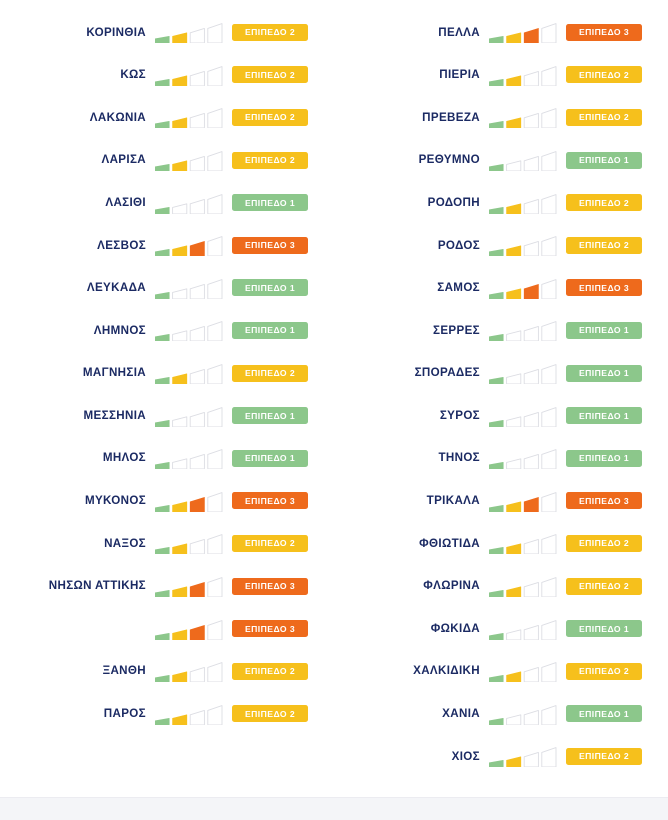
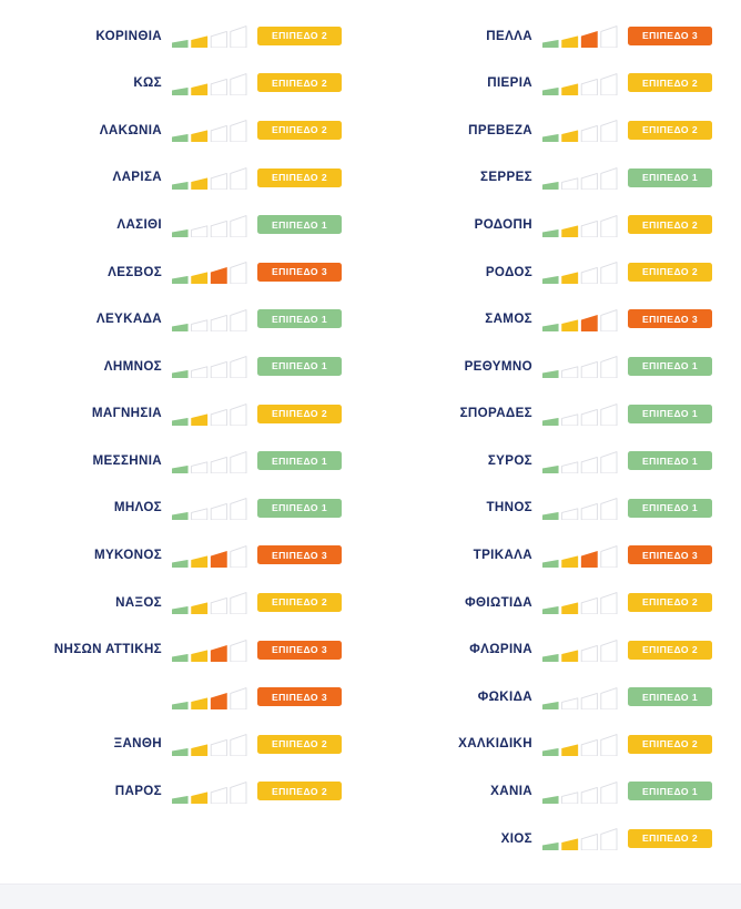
  ΚΟΡΙΝΘΙΑ
  ΕΠΙΠΕΔΟ 2
  ΚΩΣ
  ΕΠΙΠΕΔΟ 2
  ΛΑΚΩΝΙΑ
  ΕΠΙΠΕΔΟ 2
  ΛΑΡΙΣΑ
  ΕΠΙΠΕΔΟ 2
  ΛΑΣΙΘΙ
  ΕΠΙΠΕΔΟ 1
  ΛΕΣΒΟΣ
  ΕΠΙΠΕΔΟ 3
  ΛΕΥΚΑΔΑ
  ΕΠΙΠΕΔΟ 1
  ΛΗΜΝΟΣ
  ΕΠΙΠΕΔΟ 1
  ΜΑΓΝΗΣΙΑ
  ΕΠΙΠΕΔΟ 2
  ΜΕΣΣΗΝΙΑ
  ΕΠΙΠΕΔΟ 1
  ΜΗΛΟΣ
  ΕΠΙΠΕΔΟ 1
  ΜΥΚΟΝΟΣ
  ΕΠΙΠΕΔΟ 3
  ΝΑΞΟΣ
  ΕΠΙΠΕΔΟ 2
  ΝΗΣΩΝ ΑΤΤΙΚΗΣ
  ΕΠΙΠΕΔΟ 3
  ΕΠΙΠΕΔΟ 3
  ΞΑΝΘΗ
  ΕΠΙΠΕΔΟ 2
  ΠΑΡΟΣ
  ΕΠΙΠΕΔΟ 2
  ΠΕΛΛΑ
  ΕΠΙΠΕΔΟ 3
  ΠΙΕΡΙΑ
  ΕΠΙΠΕΔΟ 2
  ΠΡΕΒΕΖΑ
  ΕΠΙΠΕΔΟ 2
- ΡΕΘΥΜΝΟ
+ ΣΕΡΡΕΣ
  ΕΠΙΠΕΔΟ 1
  ΡΟΔΟΠΗ
  ΕΠΙΠΕΔΟ 2
  ΡΟΔΟΣ
  ΕΠΙΠΕΔΟ 2
  ΣΑΜΟΣ
  ΕΠΙΠΕΔΟ 3
- ΣΕΡΡΕΣ
+ ΡΕΘΥΜΝΟ
  ΕΠΙΠΕΔΟ 1
  ΣΠΟΡΑΔΕΣ
  ΕΠΙΠΕΔΟ 1
  ΣΥΡΟΣ
  ΕΠΙΠΕΔΟ 1
  ΤΗΝΟΣ
  ΕΠΙΠΕΔΟ 1
  ΤΡΙΚΑΛΑ
  ΕΠΙΠΕΔΟ 3
  ΦΘΙΩΤΙΔΑ
  ΕΠΙΠΕΔΟ 2
  ΦΛΩΡΙΝΑ
  ΕΠΙΠΕΔΟ 2
  ΦΩΚΙΔΑ
  ΕΠΙΠΕΔΟ 1
  ΧΑΛΚΙΔΙΚΗ
  ΕΠΙΠΕΔΟ 2
  ΧΑΝΙΑ
  ΕΠΙΠΕΔΟ 1
  ΧΙΟΣ
  ΕΠΙΠΕΔΟ 2
